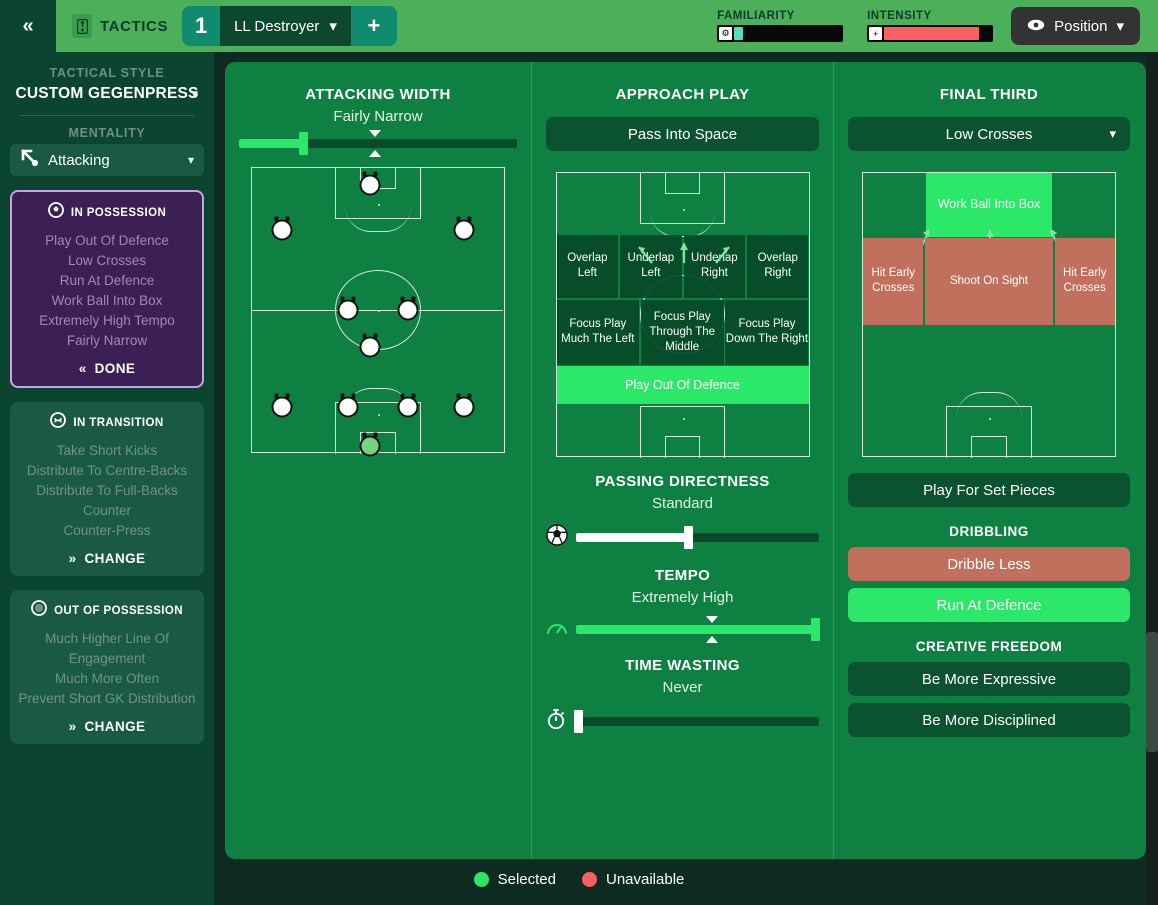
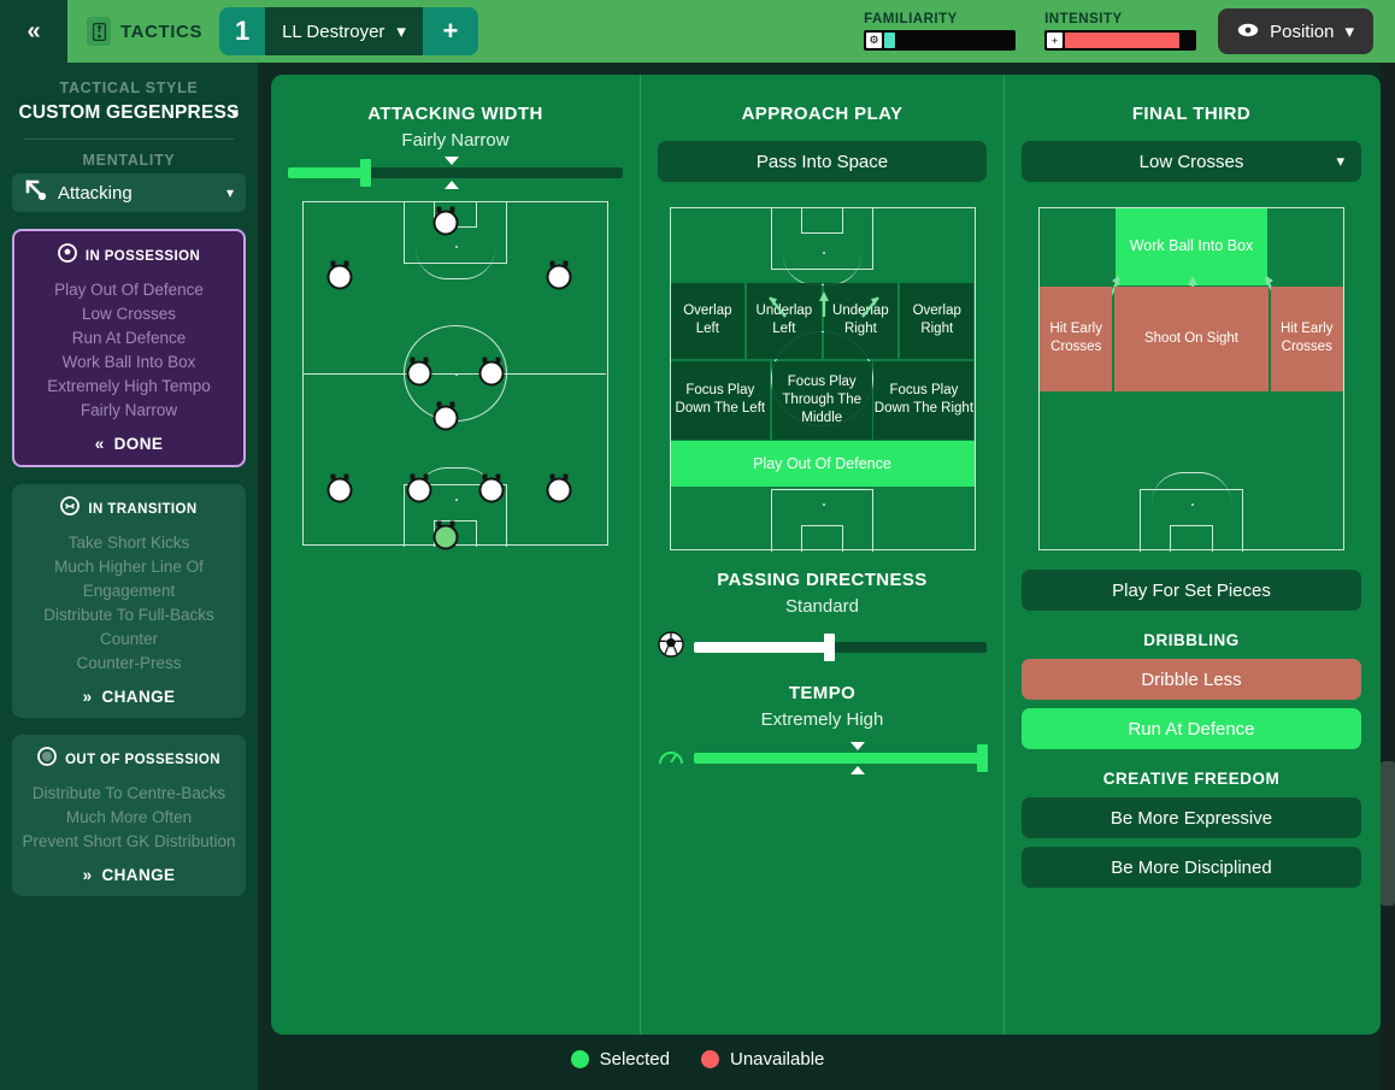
  «
  TACTICS
  1
  LL Destroyer
  ▾
  +
  FAMILIARITY
  ⚙
  INTENSITY
  +
  Position
  ▾
  TACTICAL STYLE
  CUSTOM GEGENPRESS
  ▾
  MENTALITY
  Attacking
  ▾
  IN POSSESSION
  Play Out Of Defence
  Low Crosses
  Run At Defence
  Work Ball Into Box
  Extremely High Tempo
  Fairly Narrow
  «
  DONE
  IN TRANSITION
  Take Short Kicks
- Distribute To Centre-Backs
+ Much Higher Line Of Engagement
  Distribute To Full-Backs
  Counter
  Counter-Press
  »
  CHANGE
  OUT OF POSSESSION
- Much Higher Line Of Engagement
+ Distribute To Centre-Backs
  Much More Often
  Prevent Short GK Distribution
  »
  CHANGE
  ATTACKING WIDTH
  Fairly Narrow
  APPROACH PLAY
  Pass Into Space
  Overlap Left
  Underlap Left
  Undelap Right
  Overlap Right
- Focus Play Much The Left
+ Focus Play Down The Left
  Focus Play Through The Middle
  Focus Play Down The Right
  Play Out Of Defence
  PASSING DIRECTNESS
  Standard
  TEMPO
  Extremely High
- TIME WASTING
- Never
  FINAL THIRD
  Low Crosses
  ▾
  Work Ball Into Box
  Hit Early Crosses
  Shoot On Sight
  Hit Early Crosses
  Play For Set Pieces
  DRIBBLING
  Dribble Less
  Run At Defence
  CREATIVE FREEDOM
  Be More Expressive
  Be More Disciplined
  Selected
  Unavailable
